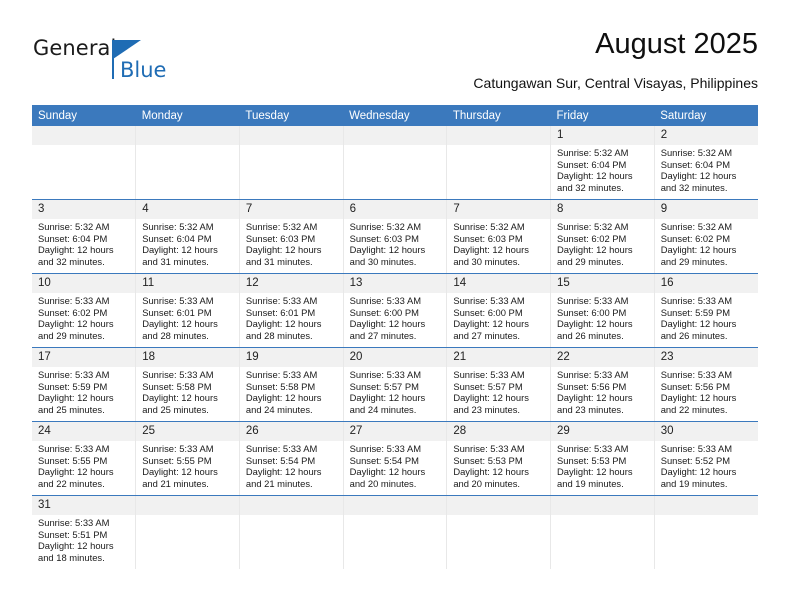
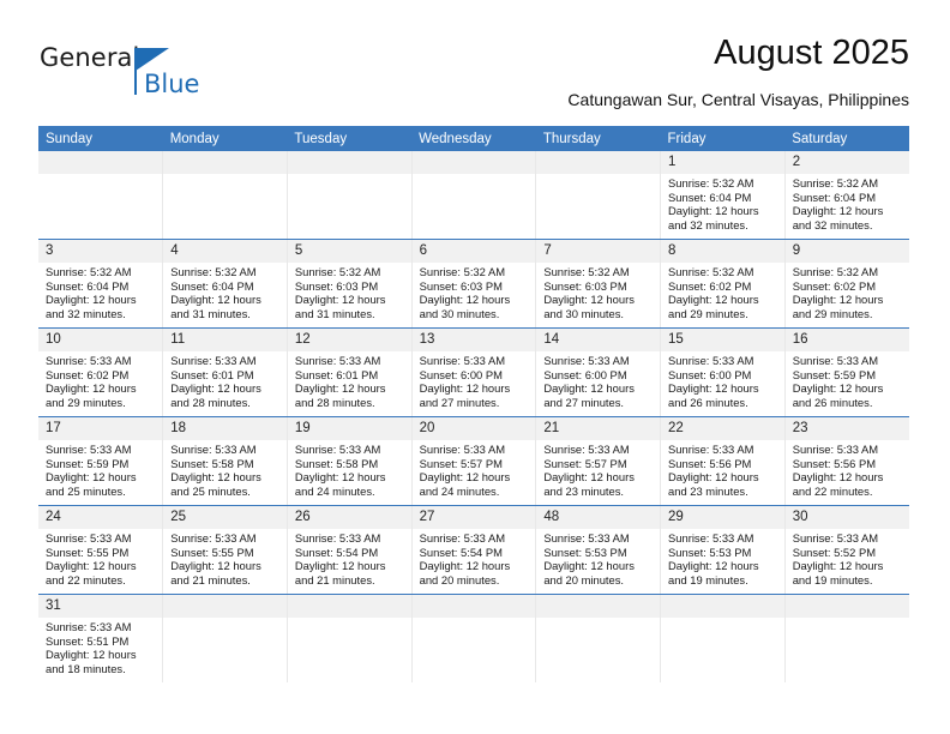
  Genera
  Blue
  August 2025
  Catungawan Sur, Central Visayas, Philippines
  Sunday	Monday	Tuesday	Wednesday	Thursday	Friday	Saturday
  					1Sunrise: 5:32 AMSunset: 6:04 PMDaylight: 12 hoursand 32 minutes.	2Sunrise: 5:32 AMSunset: 6:04 PMDaylight: 12 hoursand 32 minutes.
- 3Sunrise: 5:32 AMSunset: 6:04 PMDaylight: 12 hoursand 32 minutes.	4Sunrise: 5:32 AMSunset: 6:04 PMDaylight: 12 hoursand 31 minutes.	7Sunrise: 5:32 AMSunset: 6:03 PMDaylight: 12 hoursand 31 minutes.	6Sunrise: 5:32 AMSunset: 6:03 PMDaylight: 12 hoursand 30 minutes.	7Sunrise: 5:32 AMSunset: 6:03 PMDaylight: 12 hoursand 30 minutes.	8Sunrise: 5:32 AMSunset: 6:02 PMDaylight: 12 hoursand 29 minutes.	9Sunrise: 5:32 AMSunset: 6:02 PMDaylight: 12 hoursand 29 minutes.
+ 3Sunrise: 5:32 AMSunset: 6:04 PMDaylight: 12 hoursand 32 minutes.	4Sunrise: 5:32 AMSunset: 6:04 PMDaylight: 12 hoursand 31 minutes.	5Sunrise: 5:32 AMSunset: 6:03 PMDaylight: 12 hoursand 31 minutes.	6Sunrise: 5:32 AMSunset: 6:03 PMDaylight: 12 hoursand 30 minutes.	7Sunrise: 5:32 AMSunset: 6:03 PMDaylight: 12 hoursand 30 minutes.	8Sunrise: 5:32 AMSunset: 6:02 PMDaylight: 12 hoursand 29 minutes.	9Sunrise: 5:32 AMSunset: 6:02 PMDaylight: 12 hoursand 29 minutes.
  10Sunrise: 5:33 AMSunset: 6:02 PMDaylight: 12 hoursand 29 minutes.	11Sunrise: 5:33 AMSunset: 6:01 PMDaylight: 12 hoursand 28 minutes.	12Sunrise: 5:33 AMSunset: 6:01 PMDaylight: 12 hoursand 28 minutes.	13Sunrise: 5:33 AMSunset: 6:00 PMDaylight: 12 hoursand 27 minutes.	14Sunrise: 5:33 AMSunset: 6:00 PMDaylight: 12 hoursand 27 minutes.	15Sunrise: 5:33 AMSunset: 6:00 PMDaylight: 12 hoursand 26 minutes.	16Sunrise: 5:33 AMSunset: 5:59 PMDaylight: 12 hoursand 26 minutes.
  17Sunrise: 5:33 AMSunset: 5:59 PMDaylight: 12 hoursand 25 minutes.	18Sunrise: 5:33 AMSunset: 5:58 PMDaylight: 12 hoursand 25 minutes.	19Sunrise: 5:33 AMSunset: 5:58 PMDaylight: 12 hoursand 24 minutes.	20Sunrise: 5:33 AMSunset: 5:57 PMDaylight: 12 hoursand 24 minutes.	21Sunrise: 5:33 AMSunset: 5:57 PMDaylight: 12 hoursand 23 minutes.	22Sunrise: 5:33 AMSunset: 5:56 PMDaylight: 12 hoursand 23 minutes.	23Sunrise: 5:33 AMSunset: 5:56 PMDaylight: 12 hoursand 22 minutes.
- 24Sunrise: 5:33 AMSunset: 5:55 PMDaylight: 12 hoursand 22 minutes.	25Sunrise: 5:33 AMSunset: 5:55 PMDaylight: 12 hoursand 21 minutes.	26Sunrise: 5:33 AMSunset: 5:54 PMDaylight: 12 hoursand 21 minutes.	27Sunrise: 5:33 AMSunset: 5:54 PMDaylight: 12 hoursand 20 minutes.	28Sunrise: 5:33 AMSunset: 5:53 PMDaylight: 12 hoursand 20 minutes.	29Sunrise: 5:33 AMSunset: 5:53 PMDaylight: 12 hoursand 19 minutes.	30Sunrise: 5:33 AMSunset: 5:52 PMDaylight: 12 hoursand 19 minutes.
+ 24Sunrise: 5:33 AMSunset: 5:55 PMDaylight: 12 hoursand 22 minutes.	25Sunrise: 5:33 AMSunset: 5:55 PMDaylight: 12 hoursand 21 minutes.	26Sunrise: 5:33 AMSunset: 5:54 PMDaylight: 12 hoursand 21 minutes.	27Sunrise: 5:33 AMSunset: 5:54 PMDaylight: 12 hoursand 20 minutes.	48Sunrise: 5:33 AMSunset: 5:53 PMDaylight: 12 hoursand 20 minutes.	29Sunrise: 5:33 AMSunset: 5:53 PMDaylight: 12 hoursand 19 minutes.	30Sunrise: 5:33 AMSunset: 5:52 PMDaylight: 12 hoursand 19 minutes.
  31Sunrise: 5:33 AMSunset: 5:51 PMDaylight: 12 hoursand 18 minutes.
